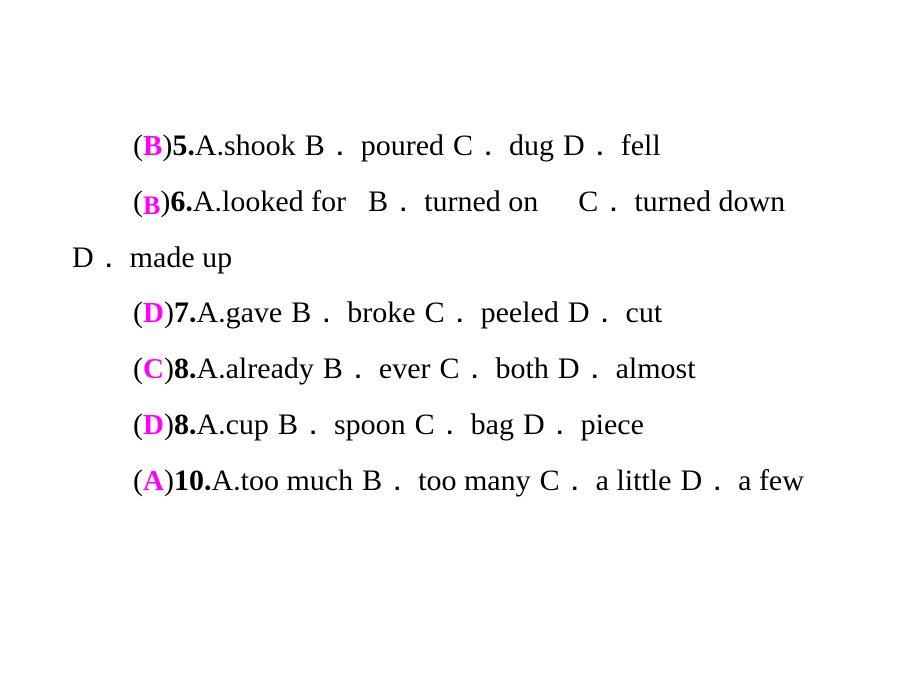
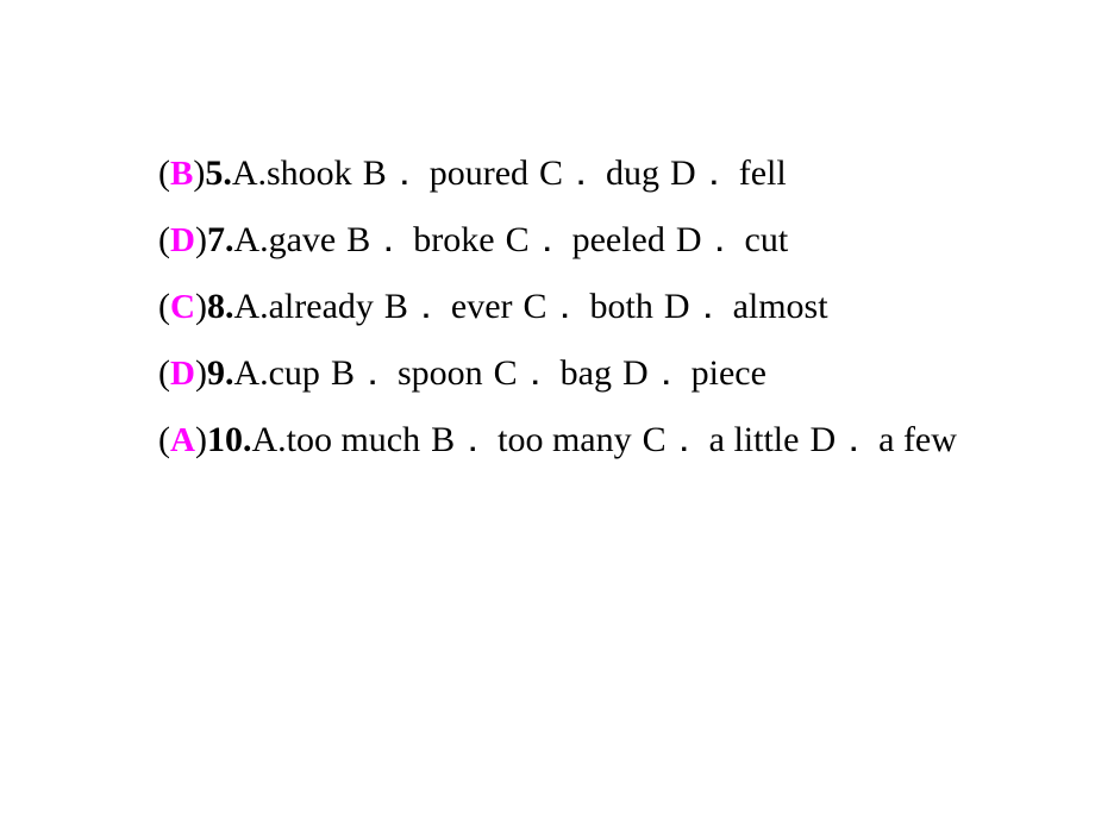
  (B)5.A.shook B．poured C．dug D．fell
- (B)6.A.looked for B．turned on C．turned down
- D．made up
  (D)7.A.gave B．broke C．peeled D．cut
  (C)8.A.already B．ever C．both D．almost
- (D)8.A.cup B．spoon C．bag D．piece
+ (D)9.A.cup B．spoon C．bag D．piece
  (A)10.A.too much B．too many C．a little D．a few
